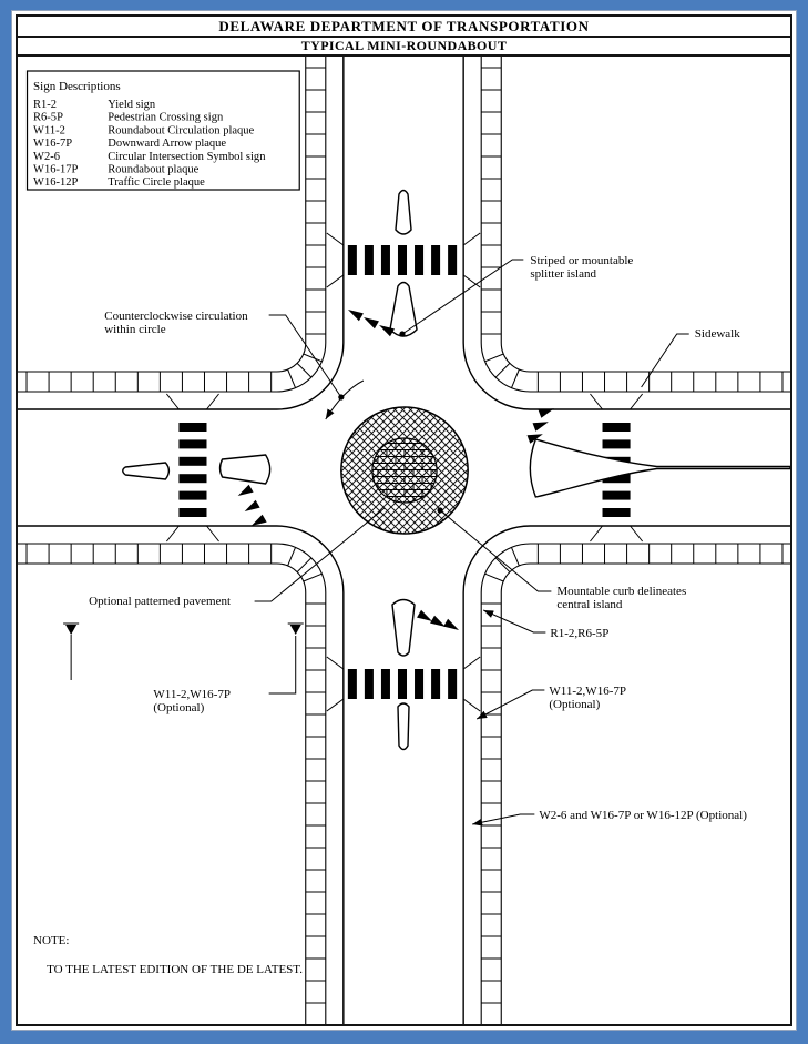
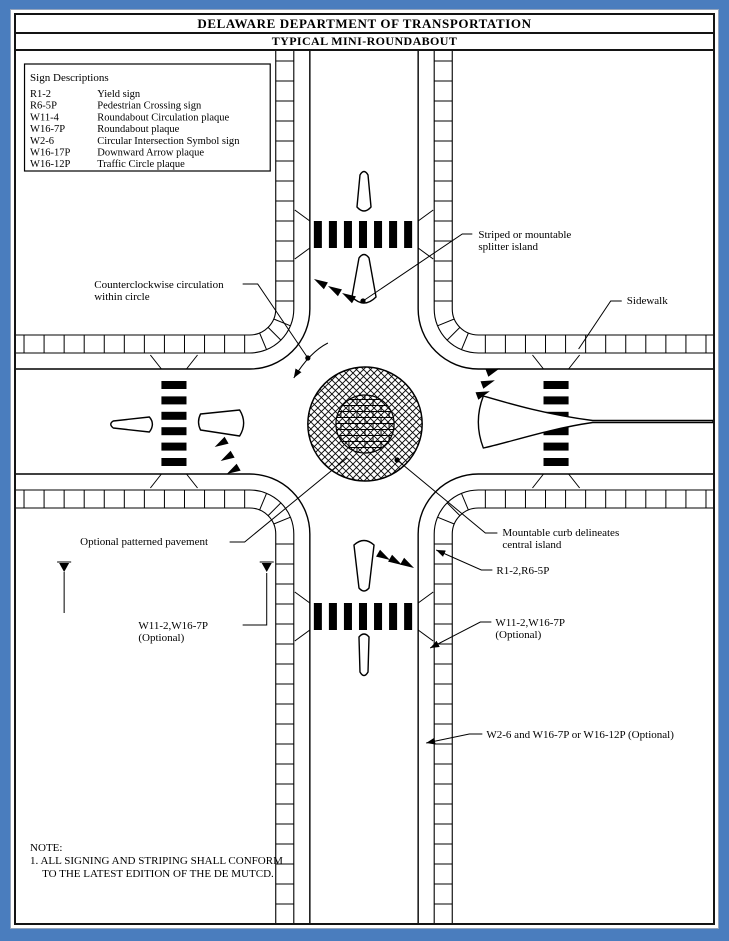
  DELAWARE DEPARTMENT OF TRANSPORTATION
  TYPICAL MINI-ROUNDABOUT
  Sign Descriptions
  R1-2
  Yield sign
  R6-5P
  Pedestrian Crossing sign
- W11-2
+ W11-4
  Roundabout Circulation plaque
  W16-7P
- Downward Arrow plaque
+ Roundabout plaque
  W2-6
  Circular Intersection Symbol sign
  W16-17P
- Roundabout plaque
+ Downward Arrow plaque
  W16-12P
  Traffic Circle plaque
  Striped or mountable
  splitter island
  Sidewalk
  Counterclockwise circulation
  within circle
  Optional patterned pavement
  Mountable curb delineates
  central island
  R1-2,R6-5P
  W11-2,W16-7P
  (Optional)
  W2-6 and W16-7P or W16-12P (Optional)
  W11-2,W16-7P
  (Optional)
  NOTE:
+ 1. ALL SIGNING AND STRIPING SHALL CONFORM
- TO THE LATEST EDITION OF THE DE LATEST.
+ TO THE LATEST EDITION OF THE DE MUTCD.
